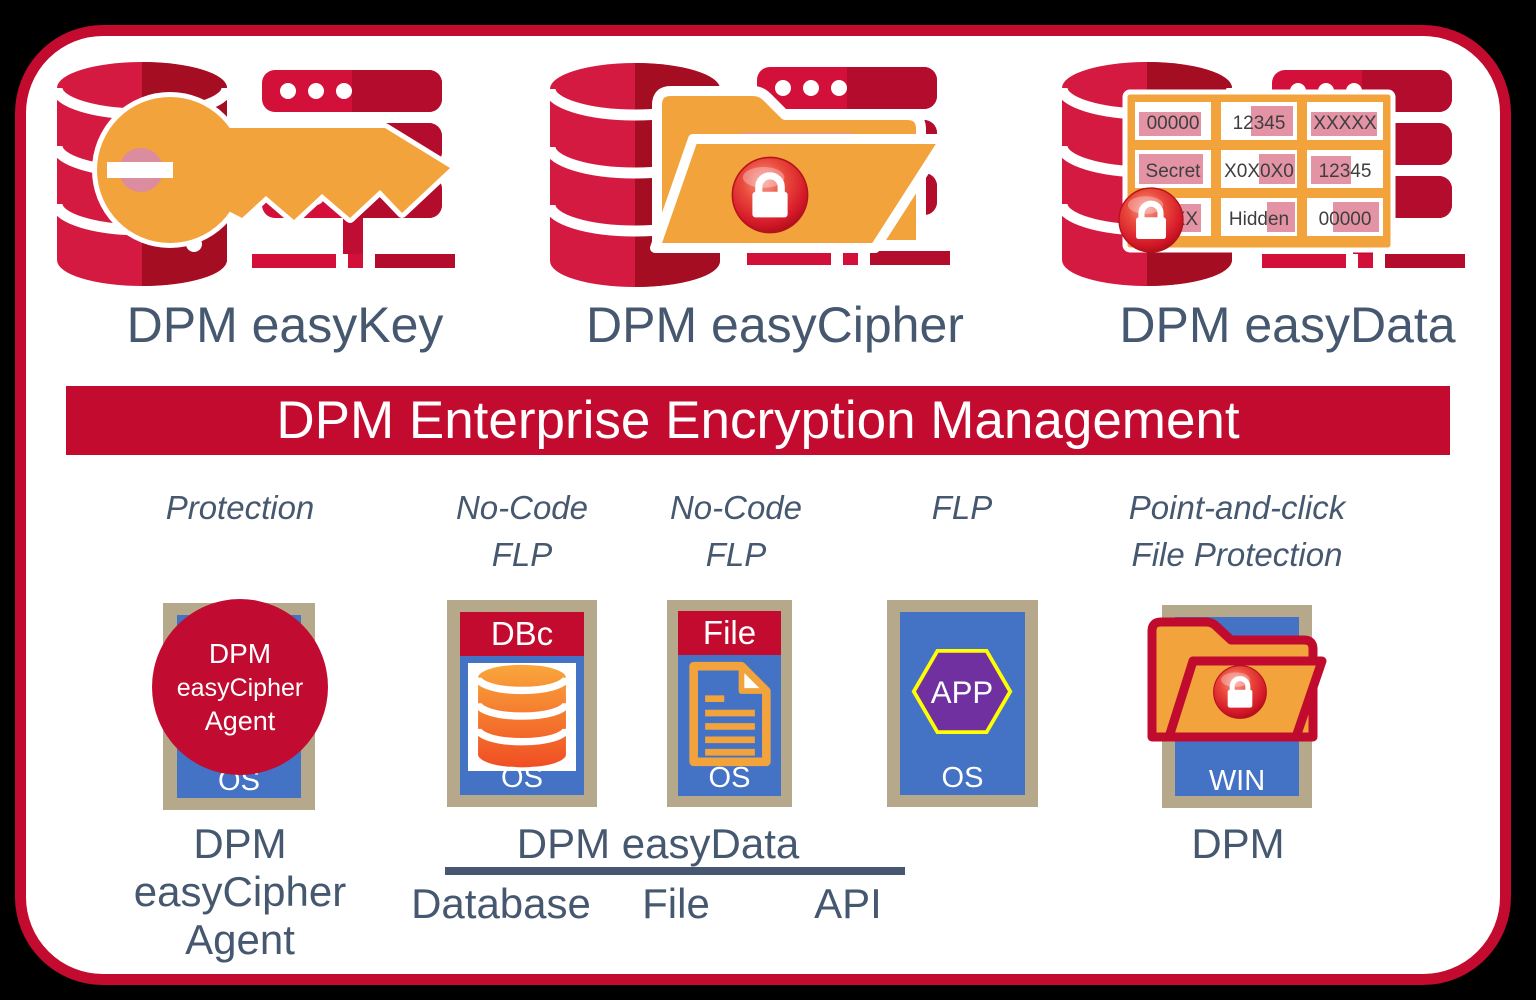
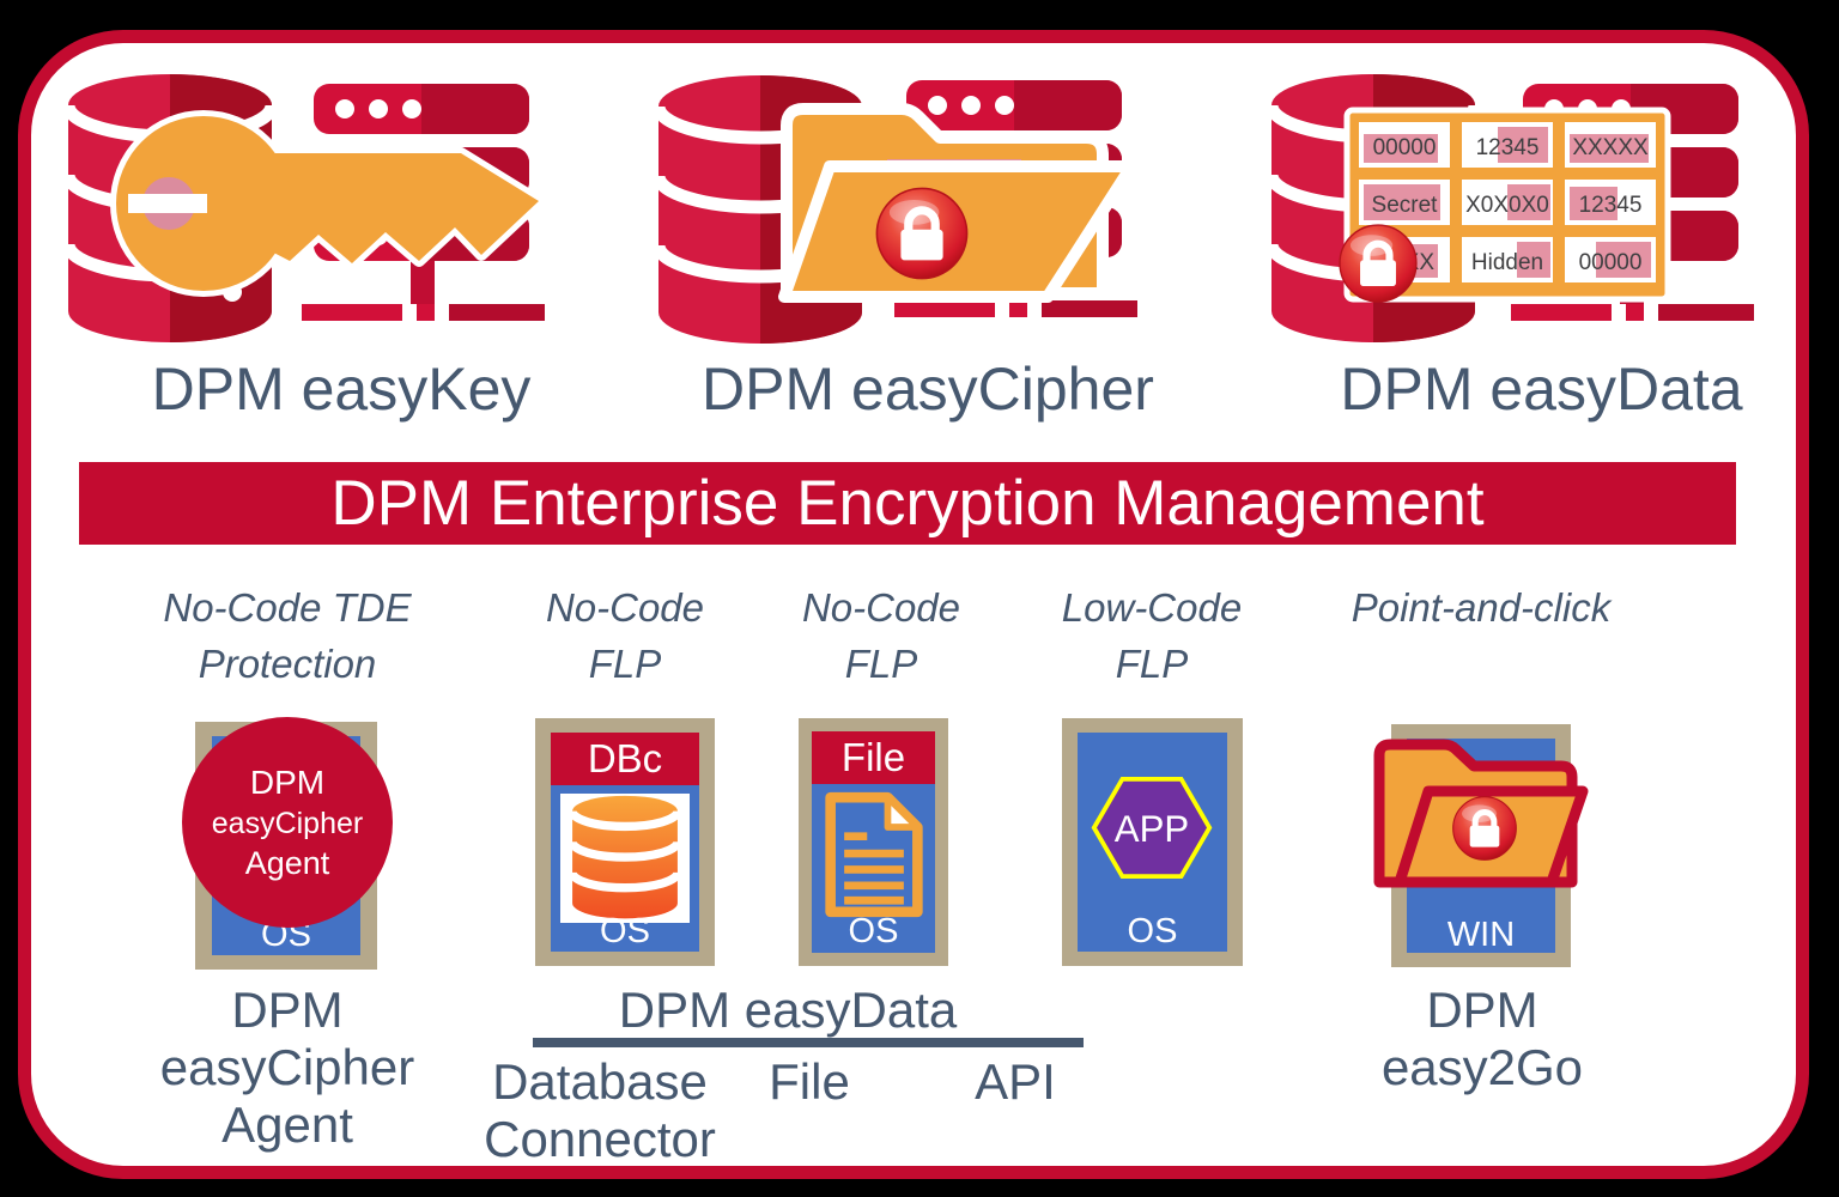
  00000
  12345
  XXXXX
  Secret
  X0X0X0
  12345
  Hidden
  00000
  DPM easyKey
  DPM easyCipher
  DPM easyData
  DPM Enterprise Encryption Management
+ No-Code TDE
  Protection
  No-Code
  FLP
  No-Code
  FLP
+ Low-Code
  FLP
  Point-and-click
- File Protection
  OS
  DPM
  easyCipher
  Agent
  DBc
  OS
  File
  OS
  APP
  OS
  WIN
  DPM
  easyCipher
  Agent
  DPM easyData
  Database
+ Connector
  File
  API
  DPM
+ easy2Go
